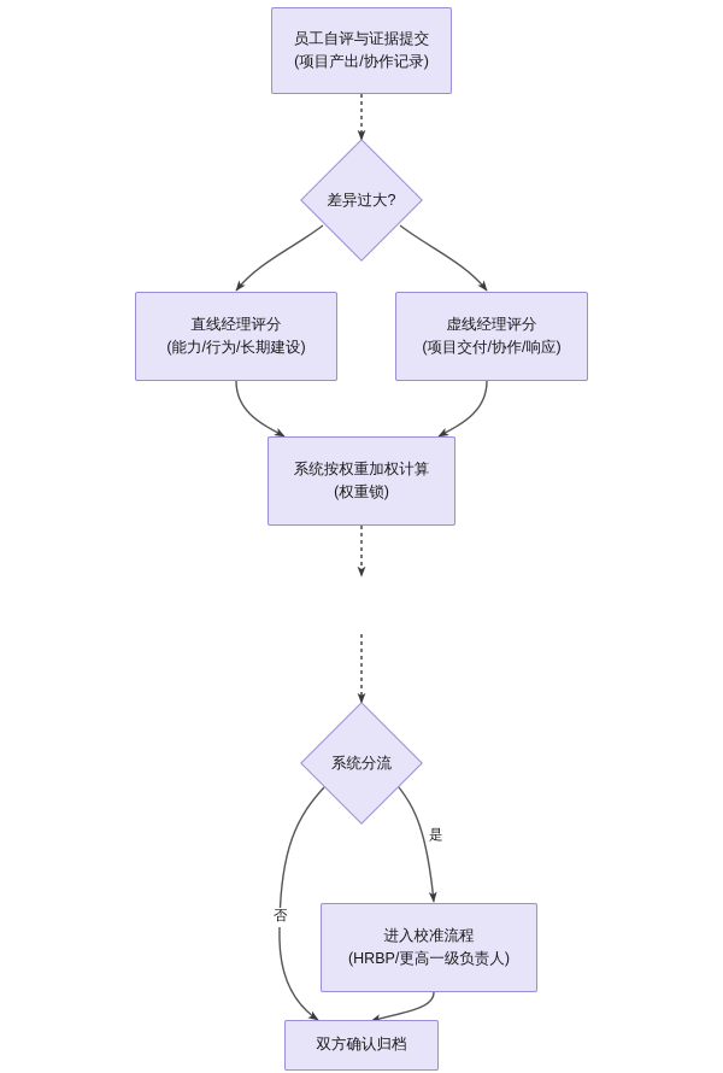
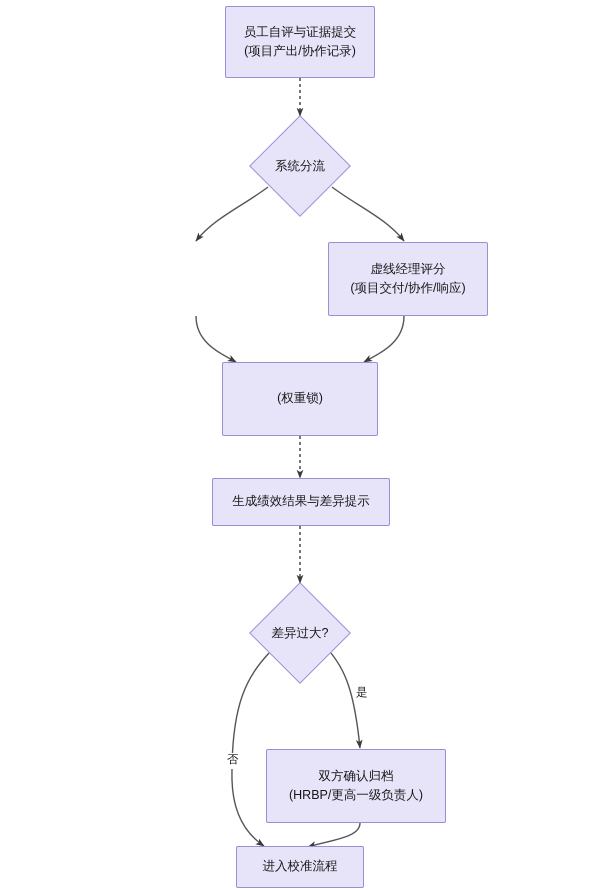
  员工自评与证据提交
  (项目产出/协作记录)
- 差异过大?
+ 系统分流
- 直线经理评分
- (能力/行为/长期建设)
  虚线经理评分
  (项目交付/协作/响应)
- 系统按权重加权计算
  (权重锁)
+ 生成绩效结果与差异提示
- 系统分流
+ 差异过大?
- 进入校准流程
+ 双方确认归档
  (HRBP/更高一级负责人)
- 双方确认归档
+ 进入校准流程
  是
  否
